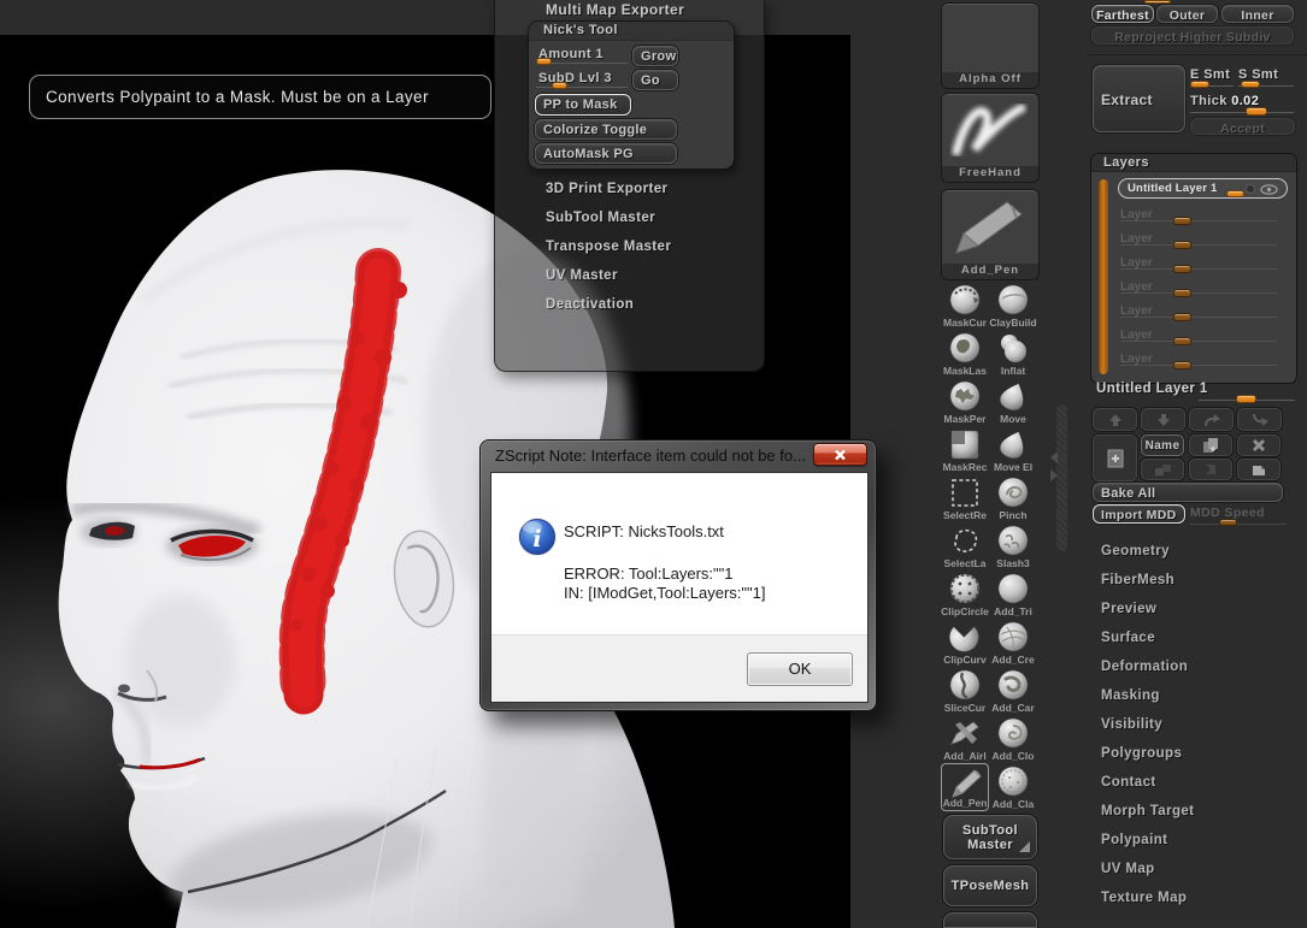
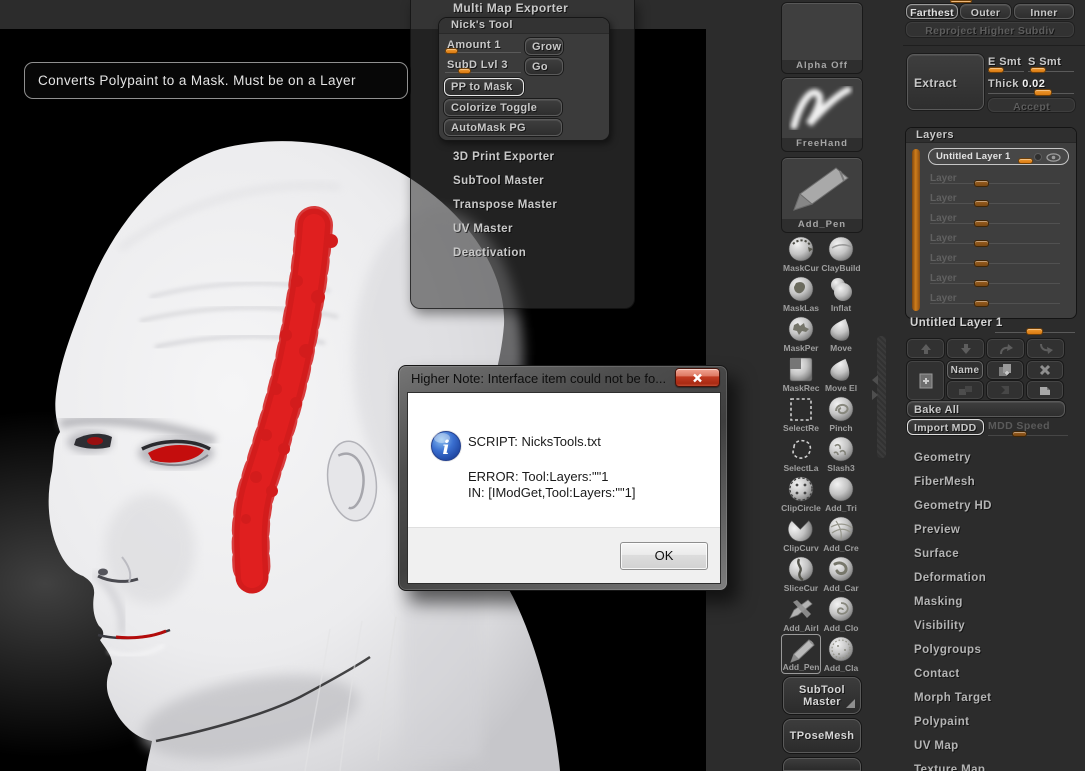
  Converts Polypaint to a Mask. Must be on a Layer
  Multi Map Exporter
  Nick's Tool
  Amount 1
  Grow
  SubD Lvl 3
  Go
  PP to Mask
  Colorize Toggle
  AutoMask PG
  3D Print Exporter
  SubTool Master
  Transpose Master
  UV Master
  Deactivation
  Alpha Off
  FreeHand
  Add_Pen
  MaskCur
  ClayBuild
  MaskLas
  Inflat
  MaskPer
  Move
  MaskRec
  Move El
  SelectRe
  Pinch
  SelectLa
  Slash3
  ClipCircle
  Add_Tri
  ClipCurv
  Add_Cre
  SliceCur
  Add_Car
  Add_Airl
  Add_Clo
  Add_Pen
  Add_Cla
  SubTool Master
  TPoseMesh
  Farthest
  Outer
  Inner
  Reproject Higher Subdiv
  Extract
  E Smt
  S Smt
  Thick 0.02
  Accept
  Layers
  Untitled Layer 1
  Layer
  Layer
  Layer
  Layer
  Layer
  Layer
  Layer
  Untitled Layer 1
  Name
  Bake All
  Import MDD
  MDD Speed
  Geometry
  FiberMesh
+ Geometry HD
  Preview
  Surface
  Deformation
  Masking
  Visibility
  Polygroups
  Contact
  Morph Target
  Polypaint
  UV Map
  Texture Map
- ZScript Note: Interface item could not be fo...
+ Higher Note: Interface item could not be fo...
  i
  SCRIPT: NicksTools.txt
  ERROR: Tool:Layers:""1
  IN: [IModGet,Tool:Layers:""1]
  OK
